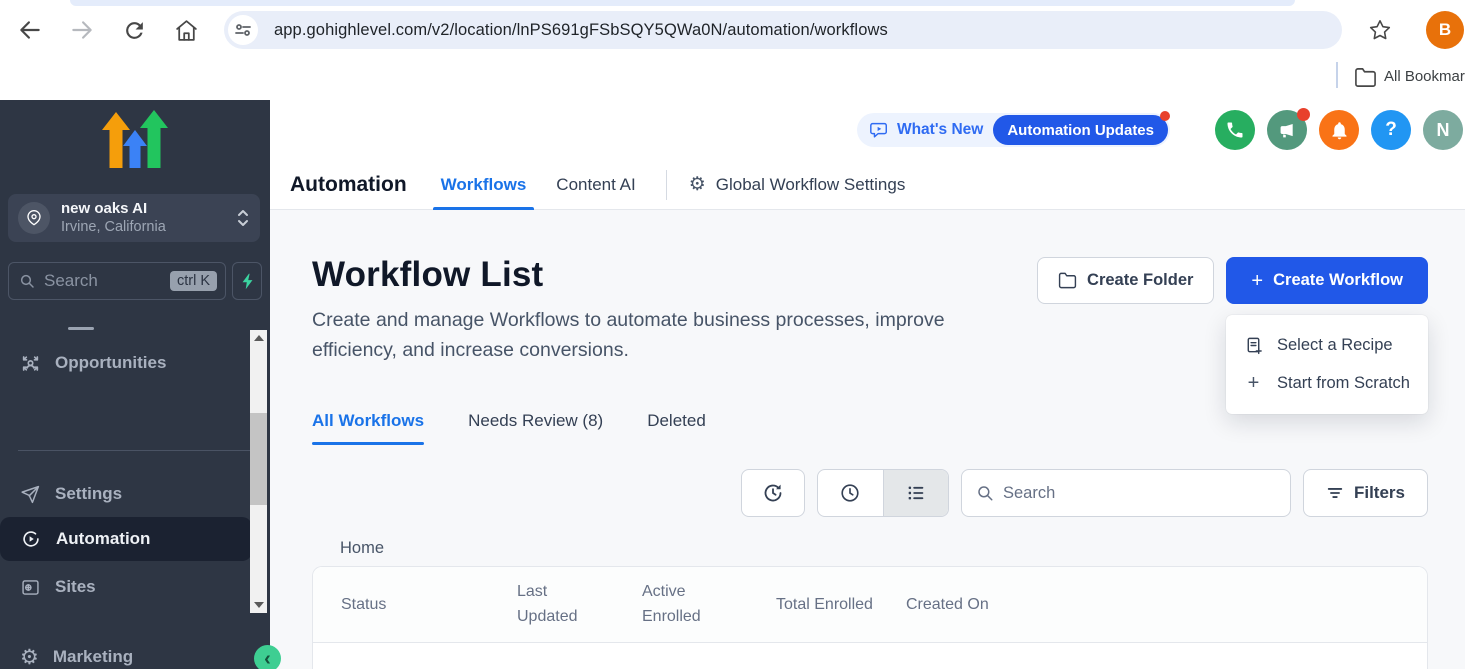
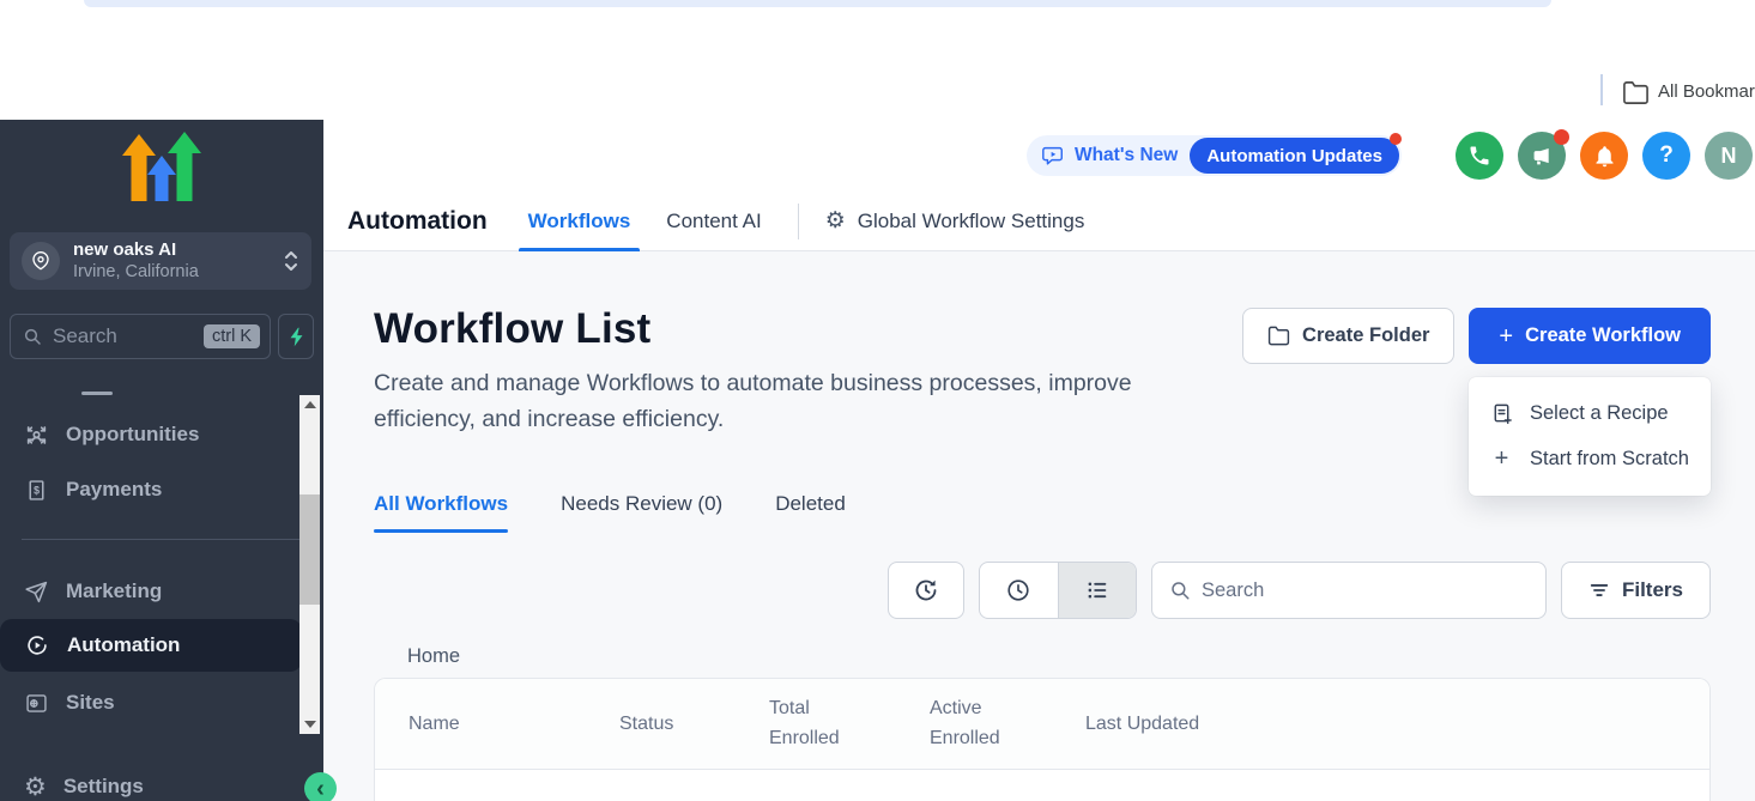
- app.gohighlevel.com/v2/location/lnPS691gFSbSQY5QWa0N/automation/workflows
- B
  All Bookmar
  new oaks AI
  Irvine, California
  Search
  ctrl K
  Opportunities
+ $
+ Payments
- Settings
+ Marketing
  Automation
  Sites
  ⚙
- Marketing
+ Settings
  ‹
  What's New
  Automation Updates
  ?
  N
  Automation
  Workflows
  Content AI
  ⚙
  Global Workflow Settings
  Workflow List
- Create and manage Workflows to automate business processes, improve efficiency, and increase conversions.
+ Create and manage Workflows to automate business processes, improve efficiency, and increase efficiency.
  Create Folder
  +
  Create Workflow
  Select a Recipe
  +
  Start from Scratch
  All Workflows
- Needs Review (8)
+ Needs Review (0)
  Deleted
  Search
  Filters
  Home
+ Name
  Status
- Last Updated
+ Total Enrolled
  Active Enrolled
- Total Enrolled
+ Last Updated
- Created On
